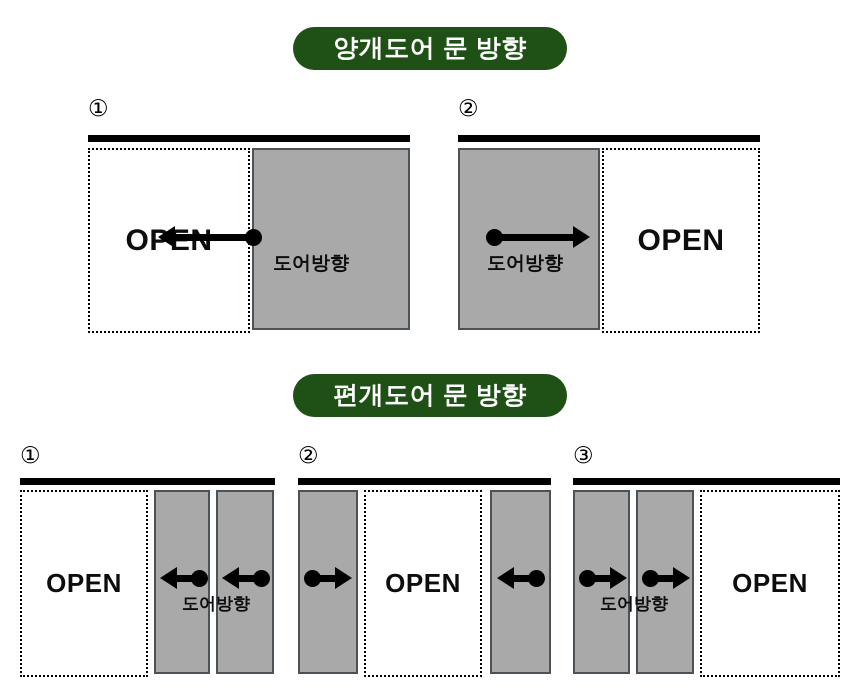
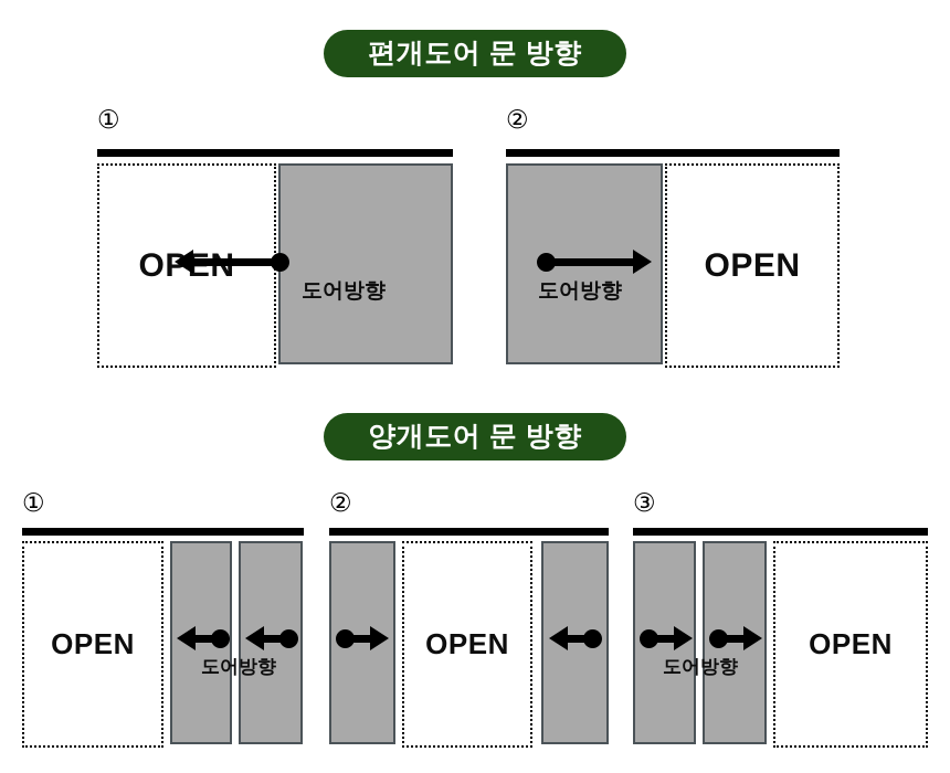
- 양개도어 문 방향
+ 편개도어 문 방향
  ①
  도어방향
  ②
  OPEN
  도어방향
- 편개도어 문 방향
+ 양개도어 문 방향
  ①
  OPEN
  도어방향
  ②
  OPEN
  ③
  OPEN
  도어방향
